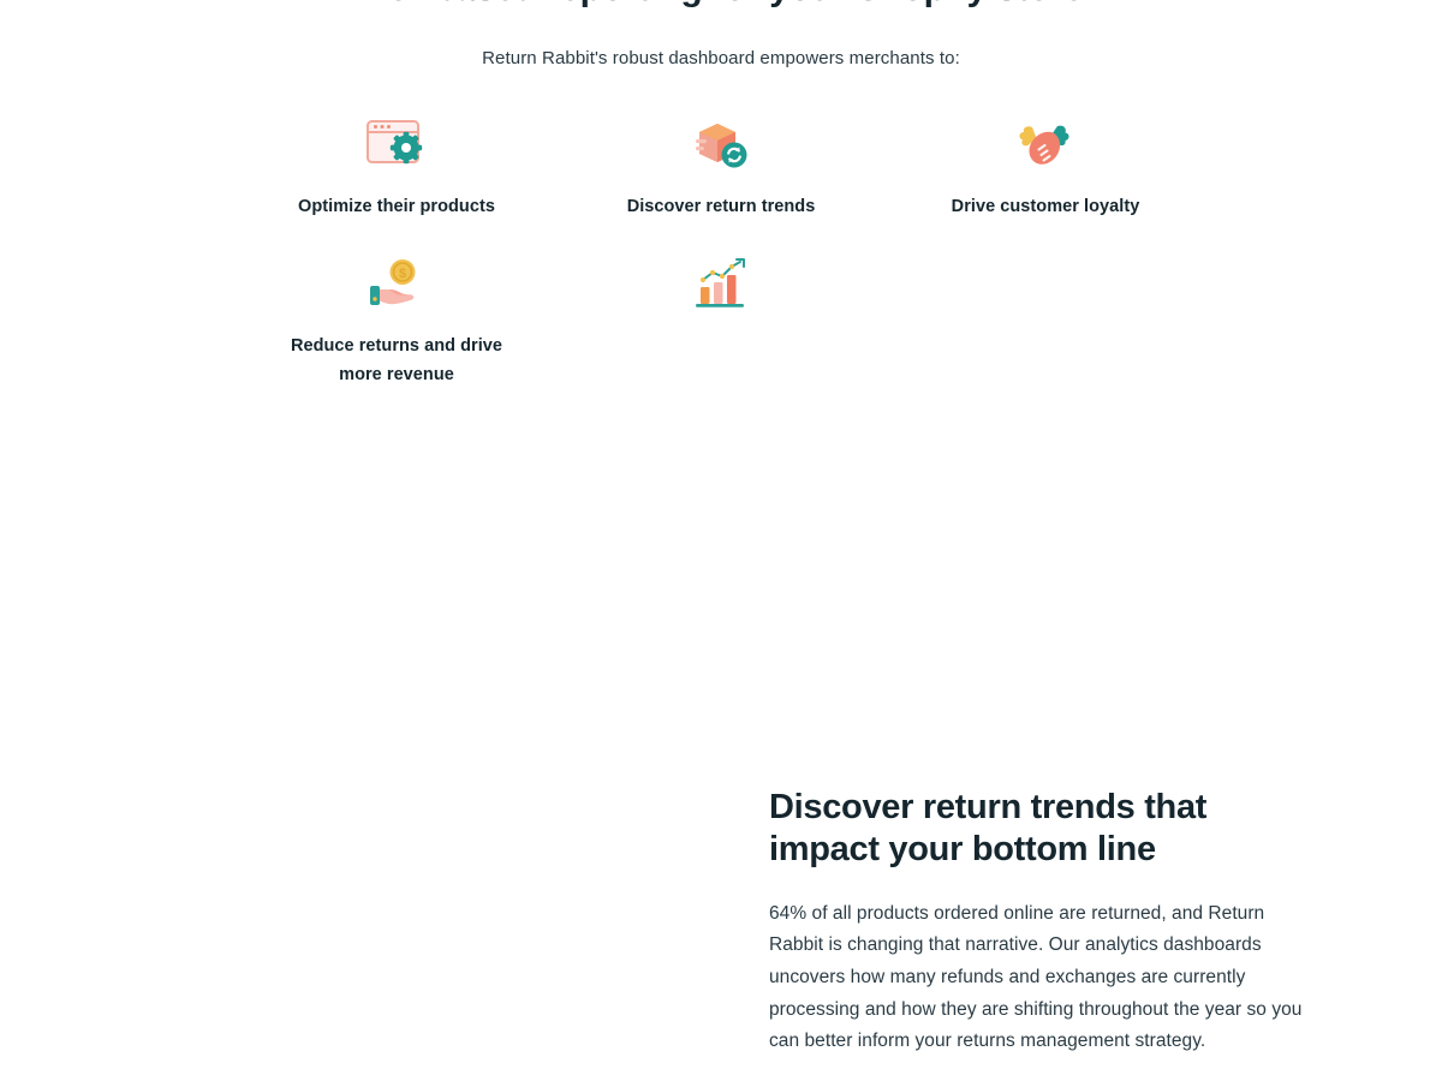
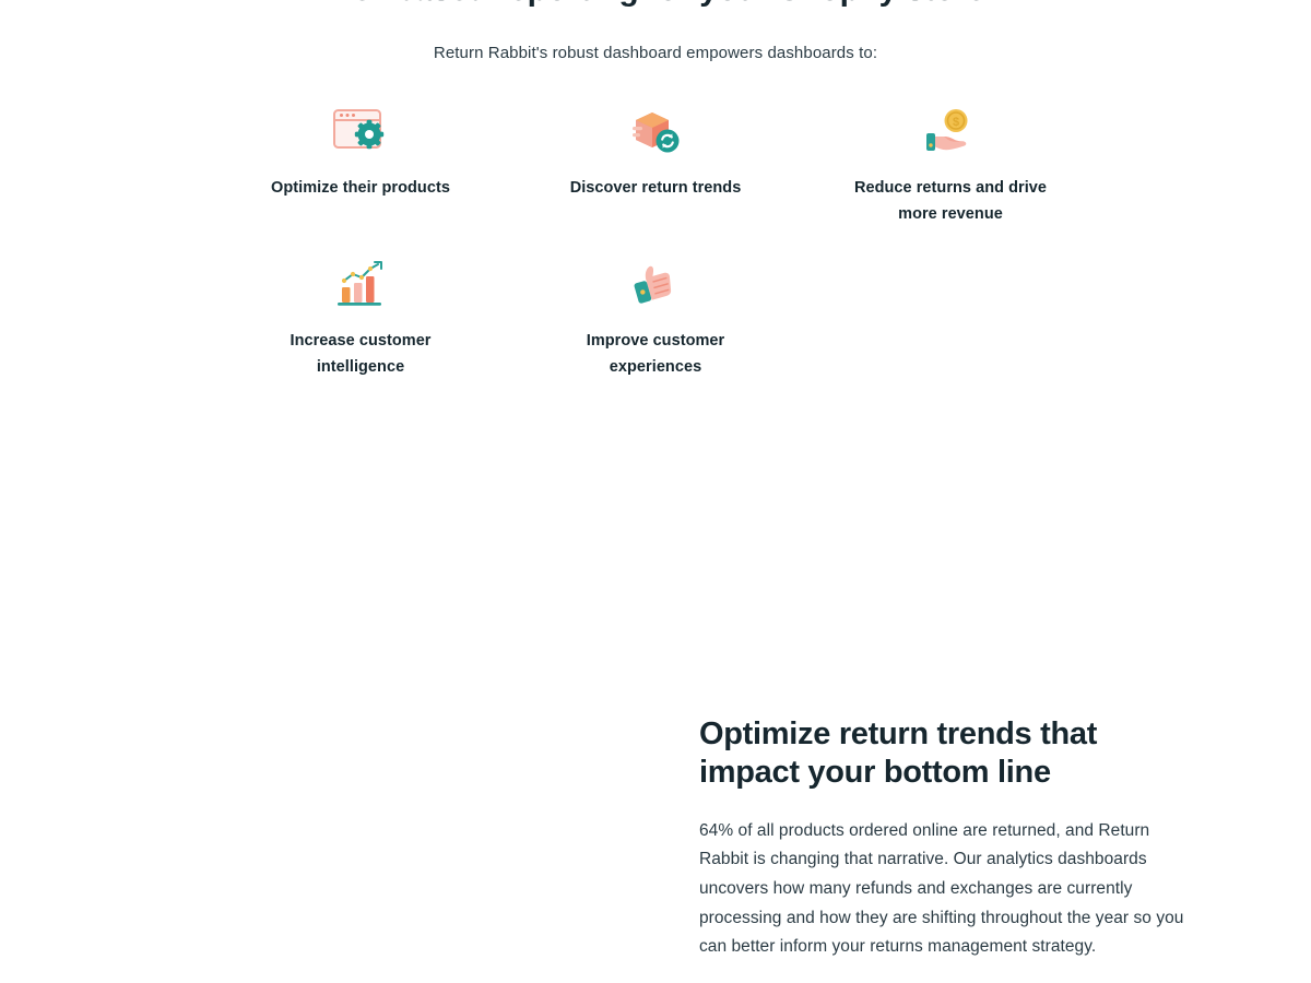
- Return Rabbit's robust dashboard empowers merchants to:
+ Return Rabbit's robust dashboard empowers dashboards to:
  Optimize their products
  Discover return trends
- Drive customer loyalty
  $
  Reduce returns and drive more revenue
+ Increase customer intelligence
+ Improve customer experiences
- Discover return trends that impact your bottom line
+ Optimize return trends that impact your bottom line
  64% of all products ordered online are returned, and Return Rabbit is changing that narrative. Our analytics dashboards uncovers how many refunds and exchanges are currently processing and how they are shifting throughout the year so you can better inform your returns management strategy.
